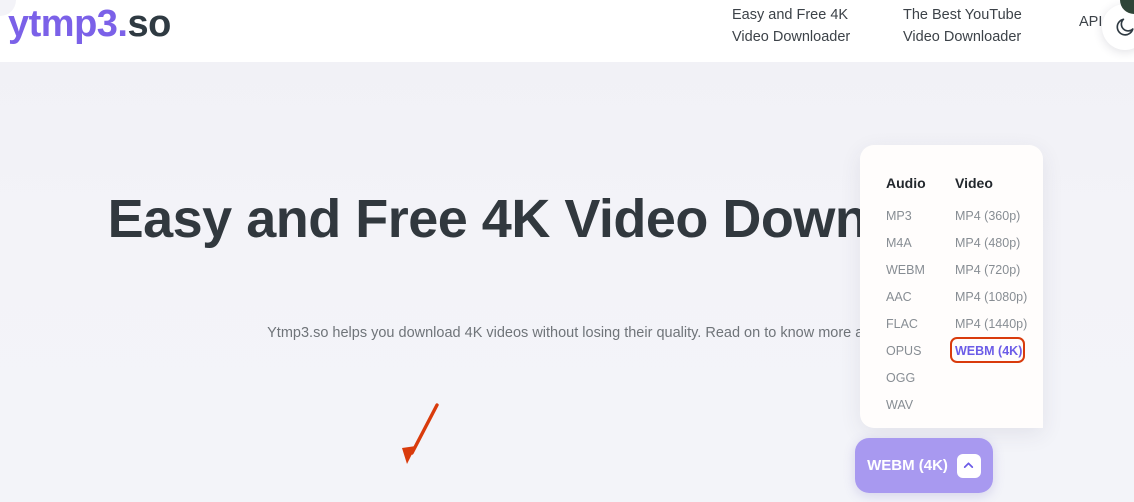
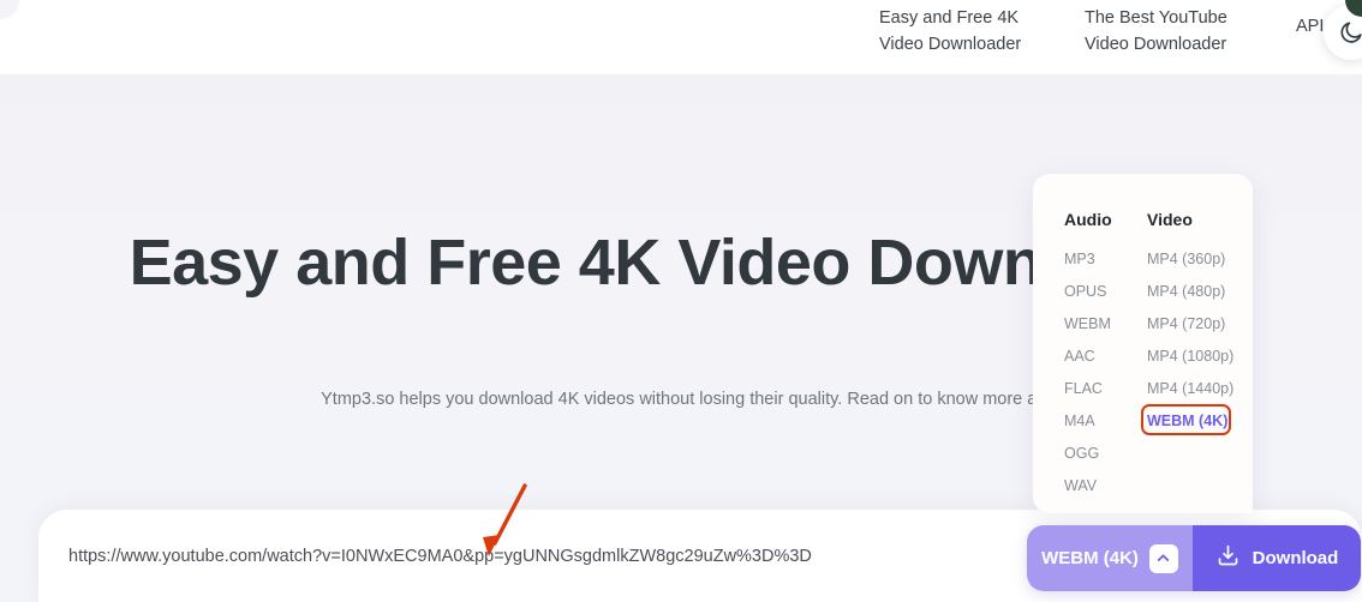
- ytmp3.so
  Easy and Free 4K
  Video Downloader
  The Best YouTube
  Video Downloader
  API
  Easy and Free 4K Video Down
  Ytmp3.so helps you download 4K videos without losing their quality. Read on to know more
  Audio
  MP3
- M4A
+ OPUS
  WEBM
  AAC
  FLAC
- OPUS
+ M4A
  OGG
  WAV
  Video
  MP4 (360p)
  MP4 (480p)
  MP4 (720p)
  MP4 (1080p)
  MP4 (1440p)
  WEBM (4K)
+ https://www.youtube.com/watch?v=I0NWxEC9MA0&pp=ygUNNGsgdmlkZW8gc29uZw%3D%3D
  WEBM (4K)
+ Download
